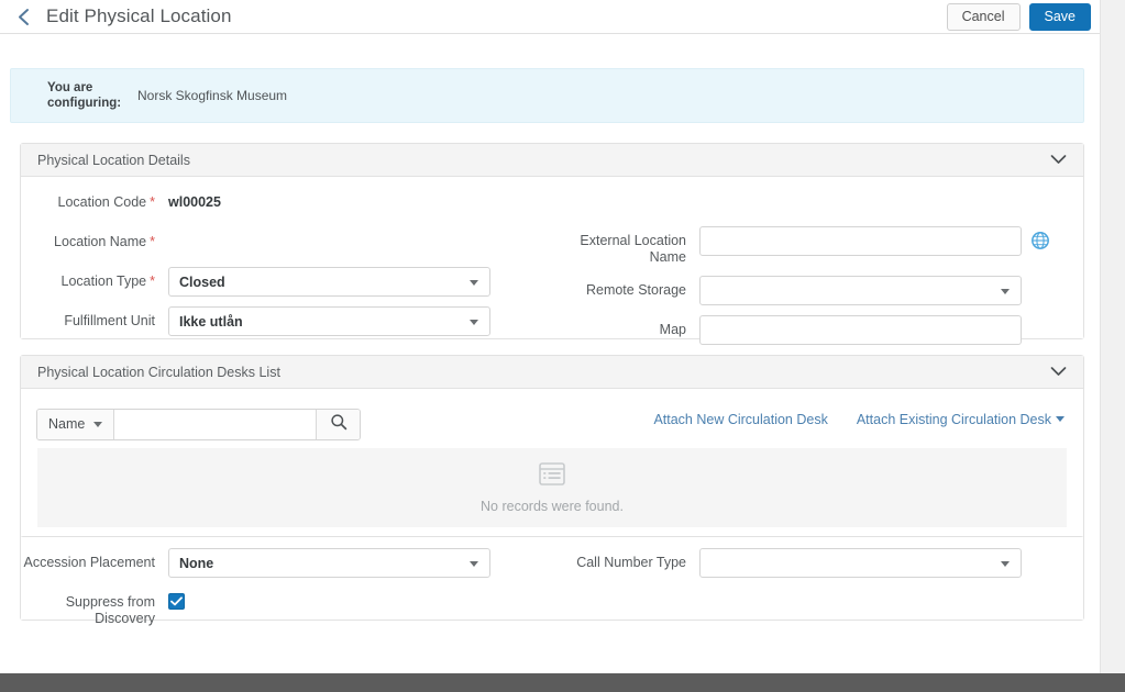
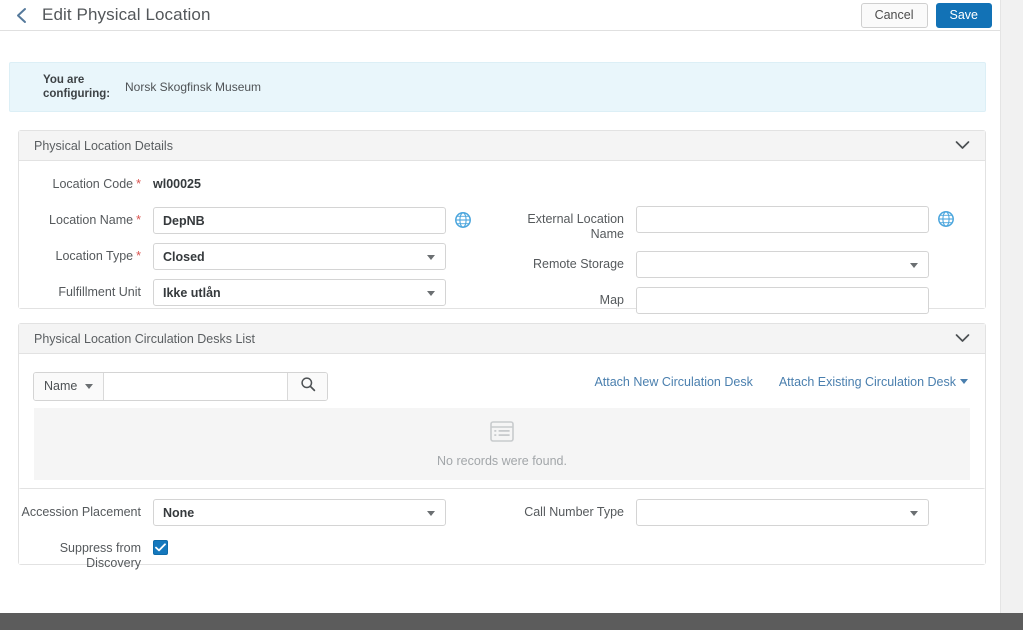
  Edit Physical Location
  Cancel
  Save
  You are configuring:
  Norsk Skogfinsk Museum
  Physical Location Details
  Location Code *
  wl00025
  Location Name *
+ DepNB
  Location Type *
  Closed
  Fulfillment Unit
  Ikke utlån
  External Location Name
  Remote Storage
  Map
  Physical Location Circulation Desks List
  Name
  Attach New Circulation Desk
  Attach Existing Circulation Desk
  No records were found.
  Accession Placement
  None
  Suppress from Discovery
  Call Number Type
